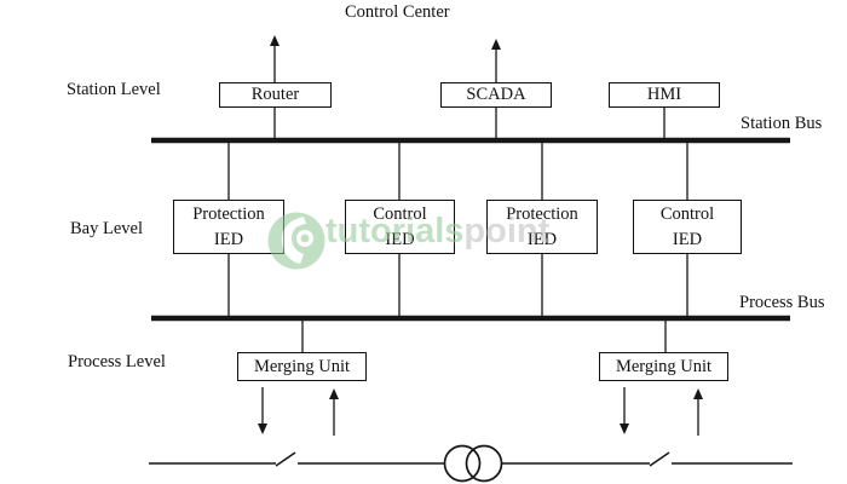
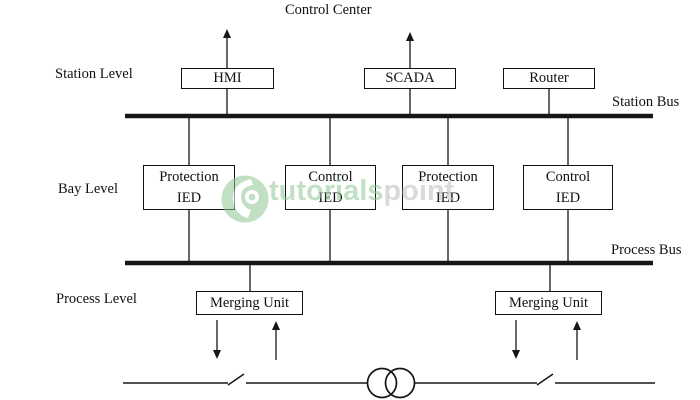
  Control Center
  Station Level
  Bay Level
  Process Level
  Station Bus
  Process Bus
- Router
+ HMI
  SCADA
- HMI
+ Router
  Protection
  IED
  Control
  IED
  Protection
  IED
  Control
  IED
  Merging Unit
  Merging Unit
  tutorialspoint
